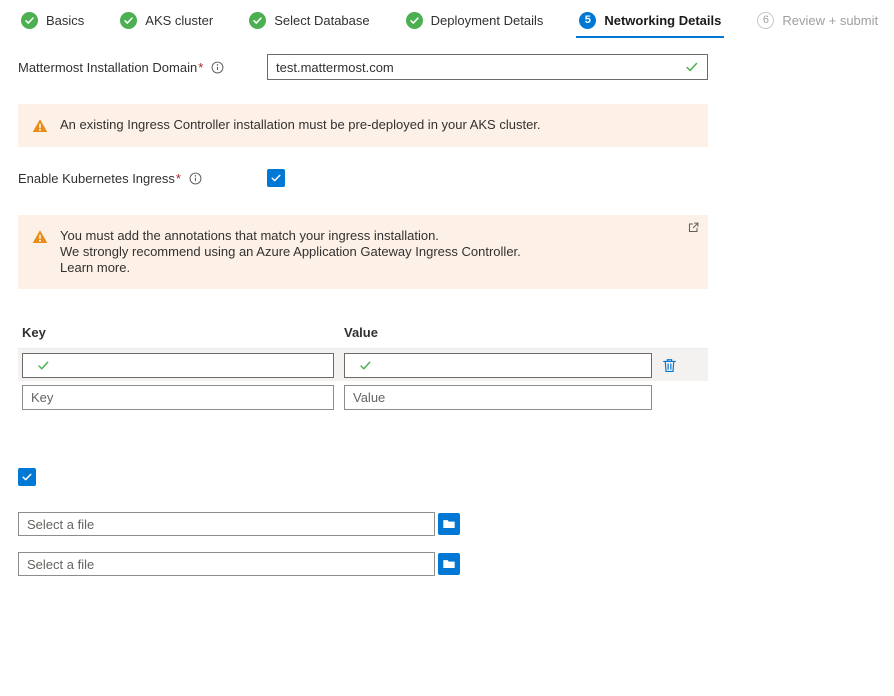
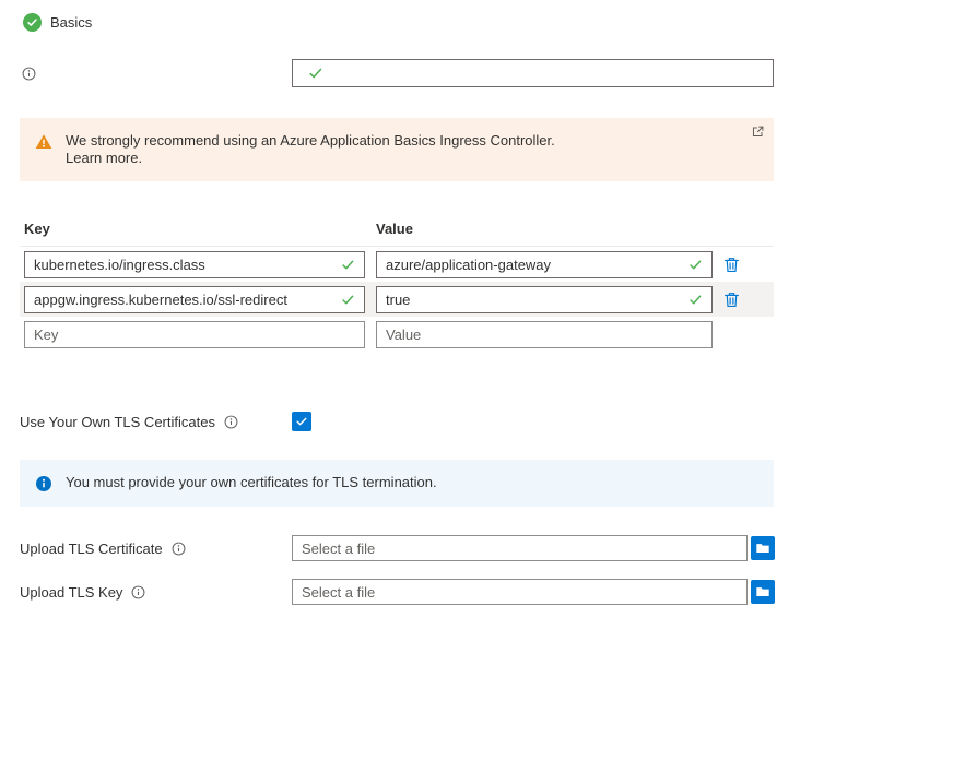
  Basics
- AKS cluster
- Select Database
- Deployment Details
- 5
- Networking Details
- 6
- Review + submit
- Mattermost Installation Domain*
- test.mattermost.com
- An existing Ingress Controller installation must be pre-deployed in your AKS cluster.
- Enable Kubernetes Ingress*
- You must add the annotations that match your ingress installation.
- We strongly recommend using an Azure Application Gateway Ingress Controller.
+ We strongly recommend using an Azure Application Basics Ingress Controller.
  Learn more.
  Key
  Value
+ kubernetes.io/ingress.class
+ azure/application-gateway
+ appgw.ingress.kubernetes.io/ssl-redirect
+ true
  Key
  Value
+ Use Your Own TLS Certificates
+ You must provide your own certificates for TLS termination.
+ Upload TLS Certificate
  Select a file
+ Upload TLS Key
  Select a file
